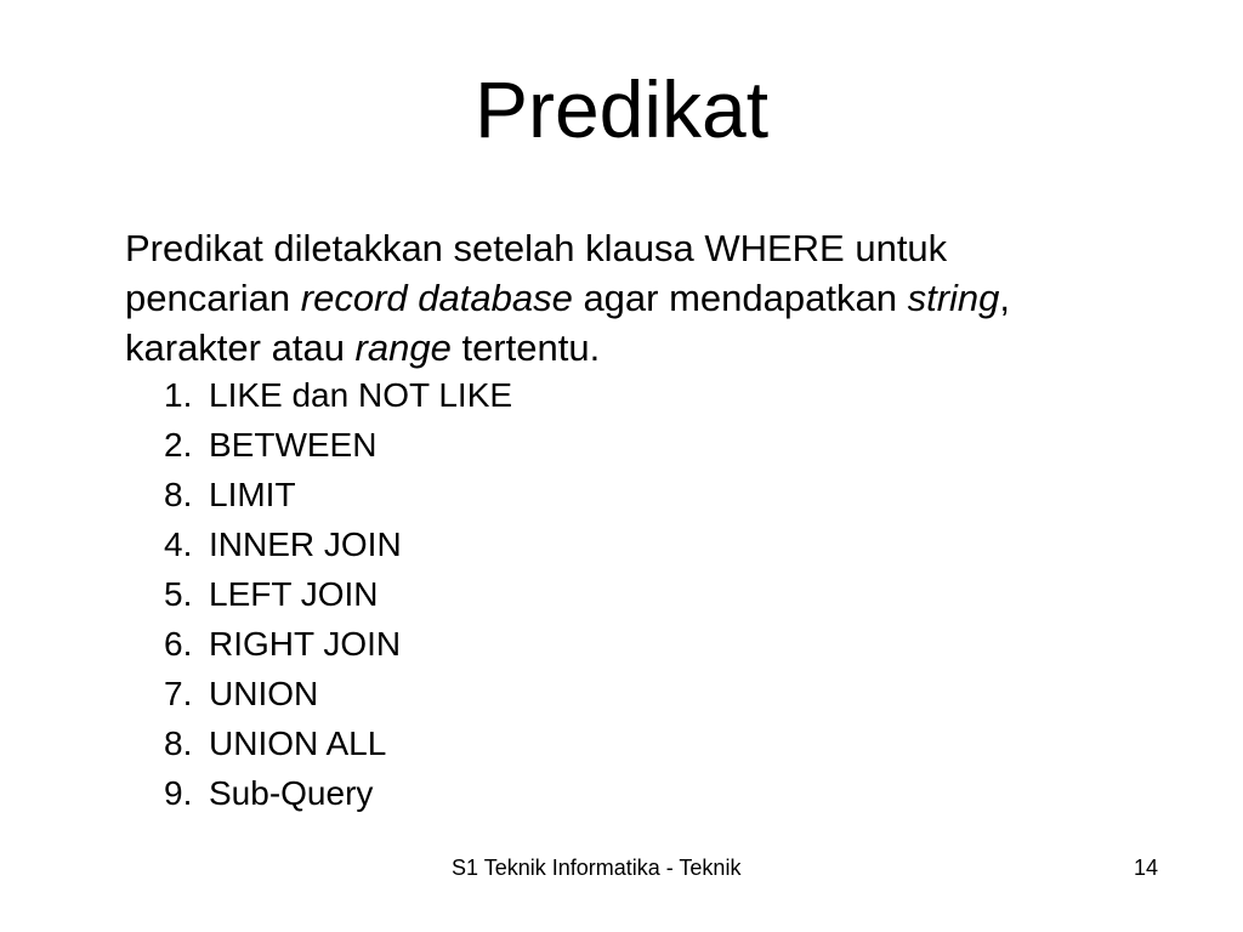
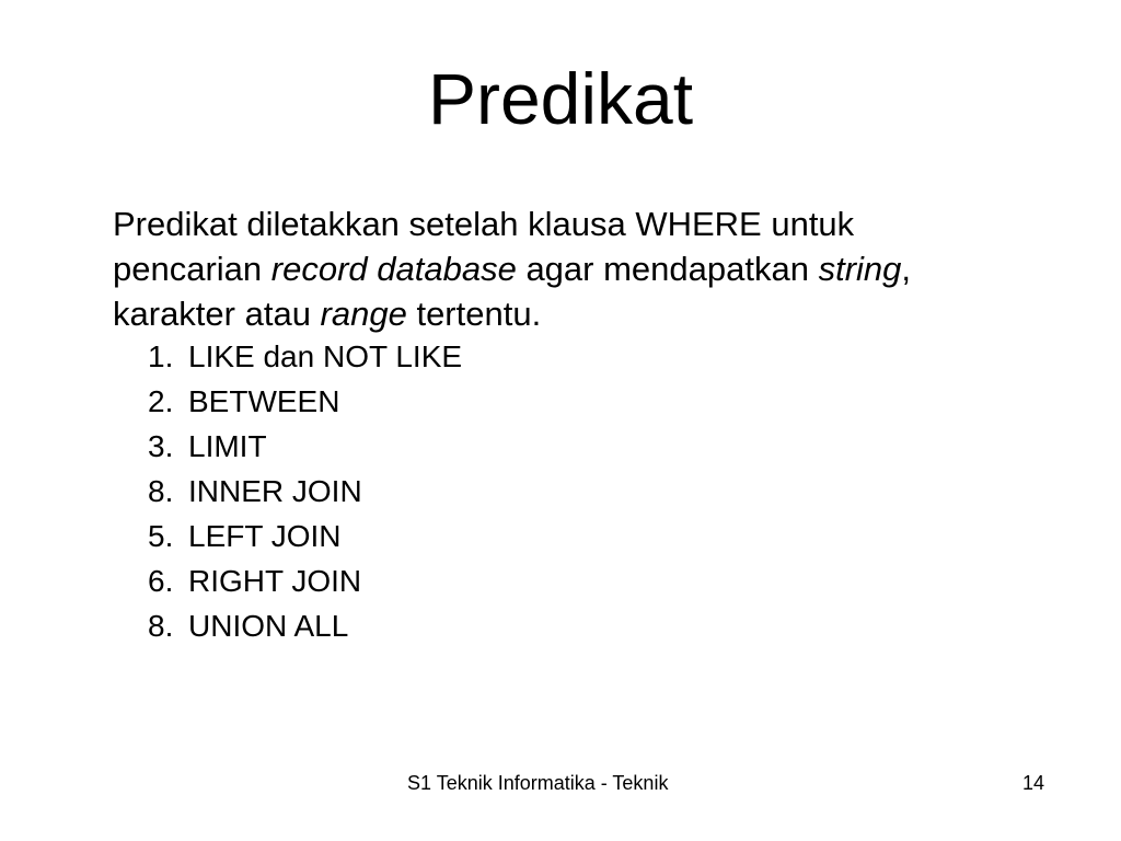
  Predikat
  Predikat diletakkan setelah klausa WHERE untuk pencarian record database agar mendapatkan string, karakter atau range tertentu.
  1. LIKE dan NOT LIKE
  2. BETWEEN
- 8. LIMIT
+ 3. LIMIT
- 4. INNER JOIN
+ 8. INNER JOIN
  5. LEFT JOIN
  6. RIGHT JOIN
- 7. UNION
  8. UNION ALL
- 9. Sub-Query
  S1 Teknik Informatika - Teknik
  14
